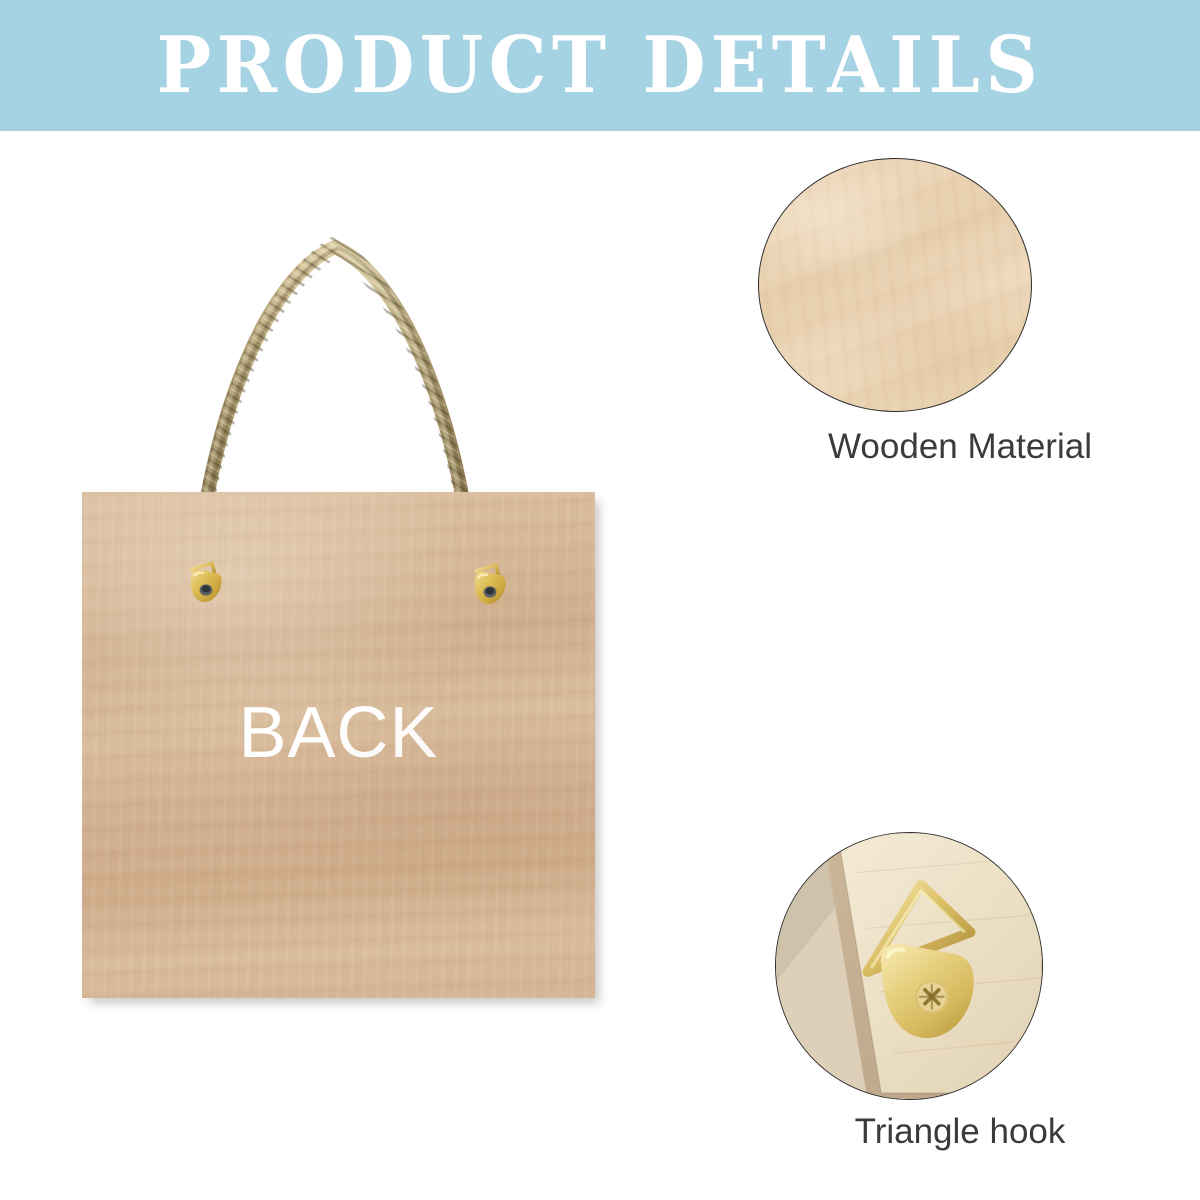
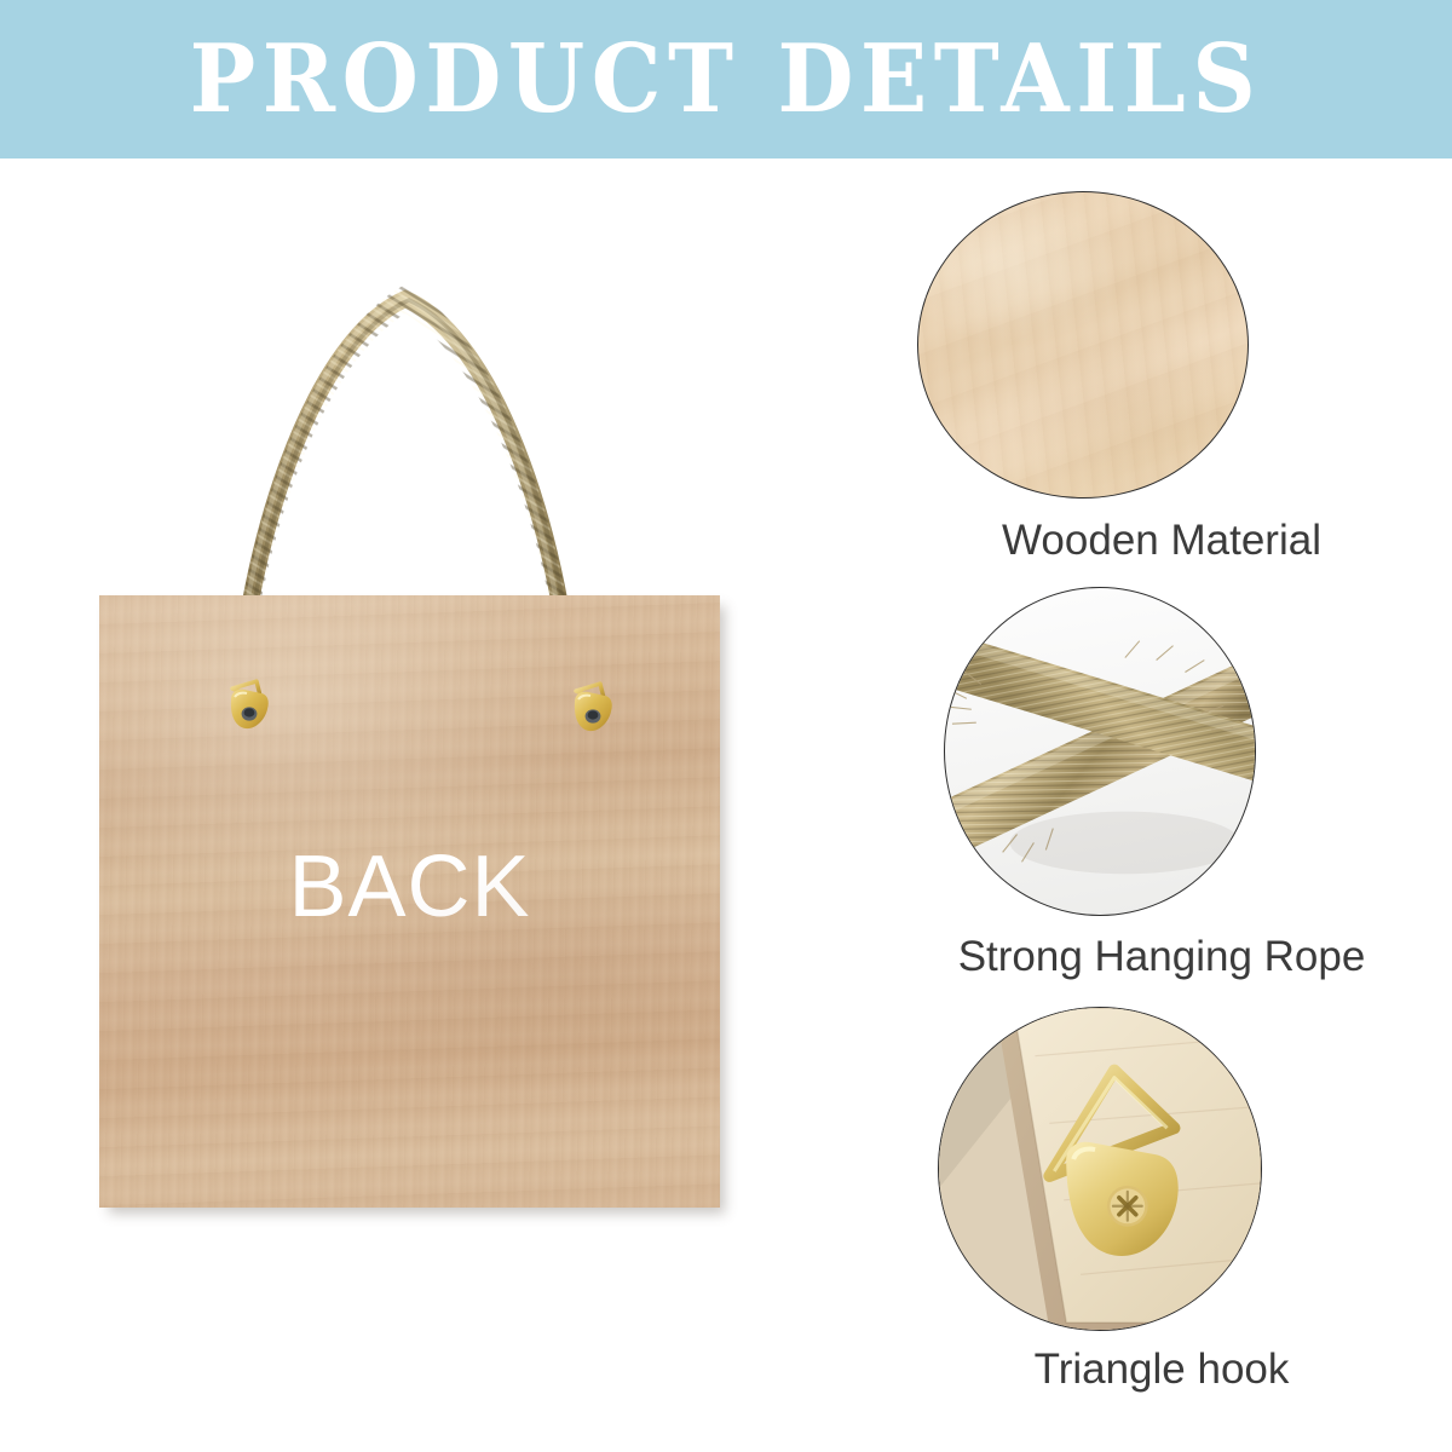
  PRODUCT DETAILS
  Wooden Material
+ Strong Hanging Rope
  Triangle hook
